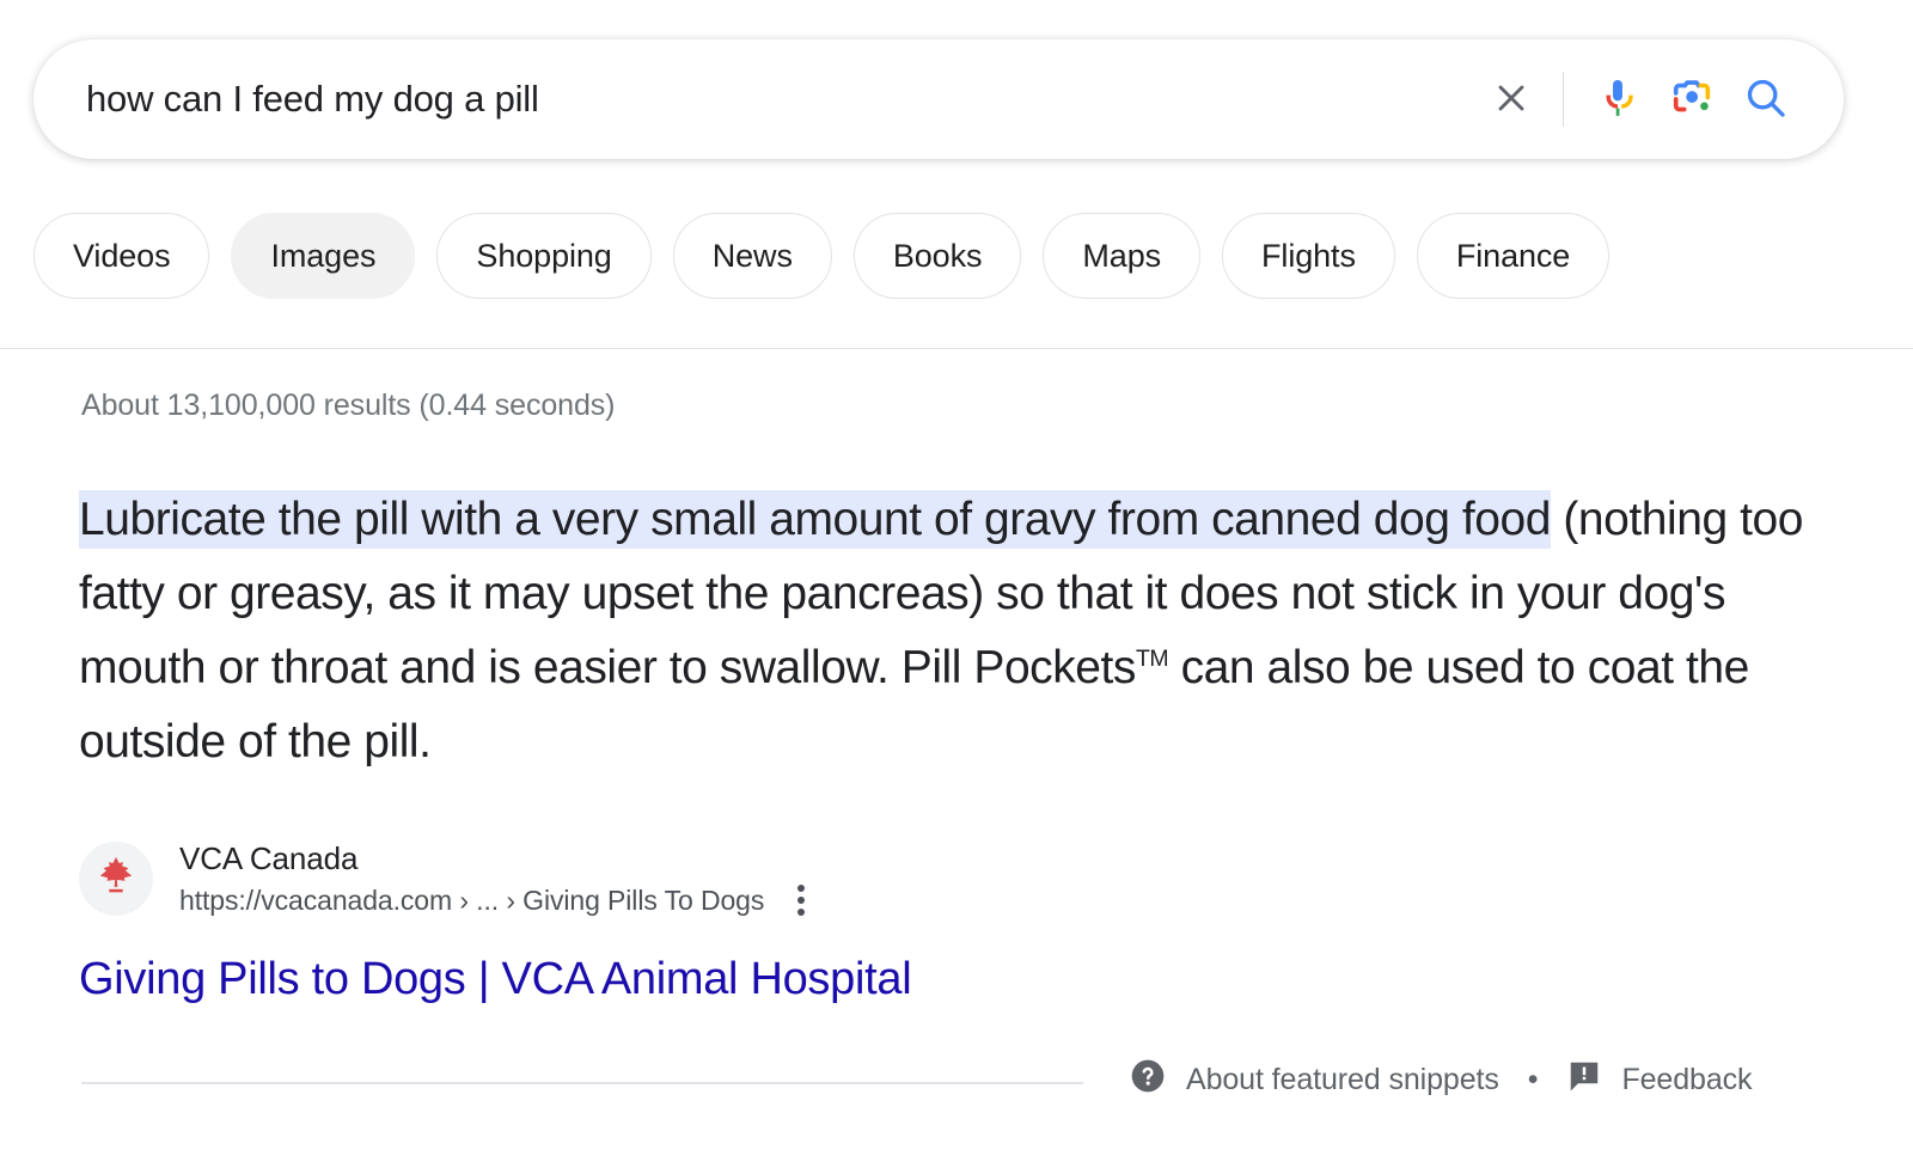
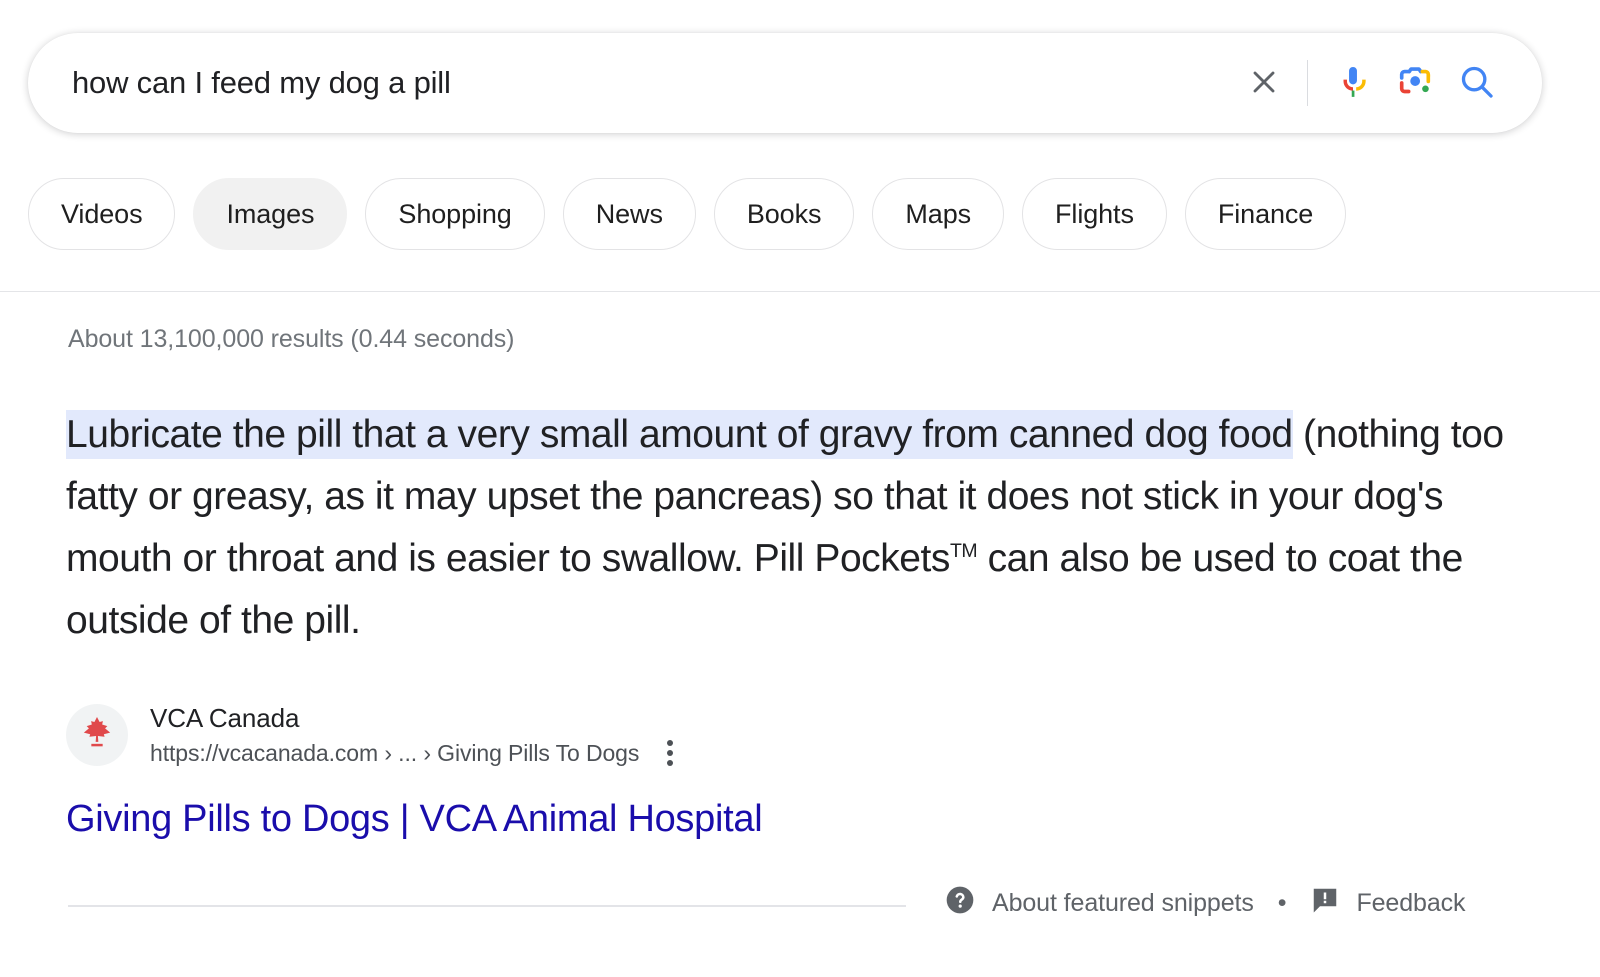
  how can I feed my dog a pill
  Videos
  Images
  Shopping
  News
  Books
  Maps
  Flights
  Finance
  About 13,100,000 results (0.44 seconds)
- Lubricate the pill with a very small amount of gravy from canned dog food (nothing too fatty or greasy, as it may upset the pancreas) so that it does not stick in your dog's mouth or throat and is easier to swallow. Pill PocketsTM can also be used to coat the outside of the pill.
+ Lubricate the pill that a very small amount of gravy from canned dog food (nothing too fatty or greasy, as it may upset the pancreas) so that it does not stick in your dog's mouth or throat and is easier to swallow. Pill PocketsTM can also be used to coat the outside of the pill.
  VCA Canada
  https://vcacanada.com › ... › Giving Pills To Dogs
  Giving Pills to Dogs | VCA Animal Hospital
  About featured snippets
  •
  Feedback
